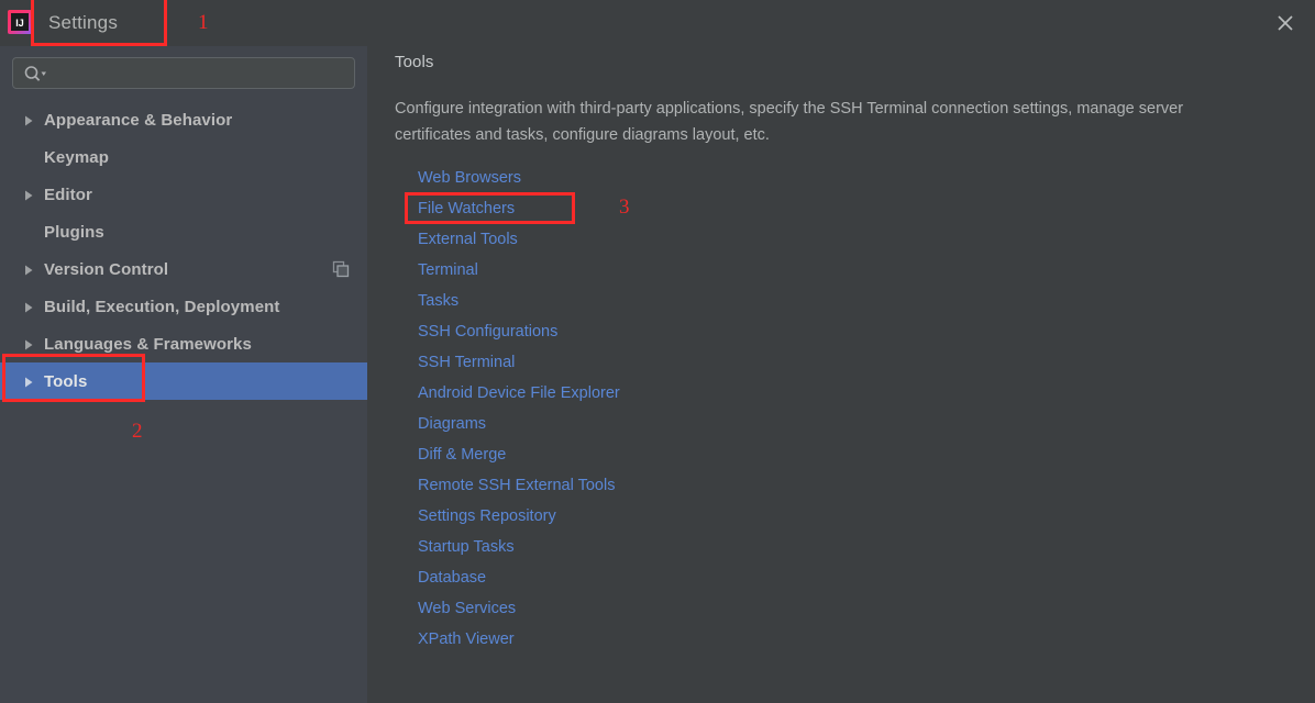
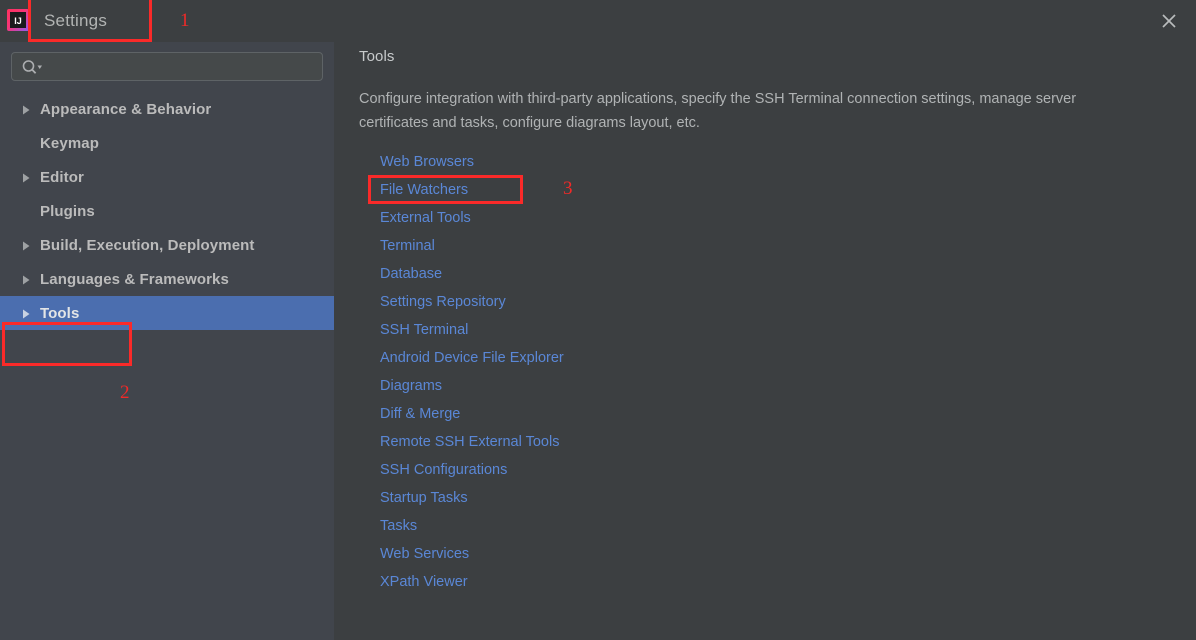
  IJ
  Settings
  Appearance & Behavior
  Keymap
  Editor
  Plugins
- Version Control
  Build, Execution, Deployment
  Languages & Frameworks
  Tools
  Tools
  Configure integration with third-party applications, specify the SSH Terminal connection settings, manage server certificates and tasks, configure diagrams layout, etc.
  Web Browsers
  File Watchers
  External Tools
  Terminal
- Tasks
+ Database
- SSH Configurations
+ Settings Repository
  SSH Terminal
  Android Device File Explorer
  Diagrams
  Diff & Merge
  Remote SSH External Tools
- Settings Repository
+ SSH Configurations
  Startup Tasks
- Database
+ Tasks
  Web Services
  XPath Viewer
  1
  2
  3
